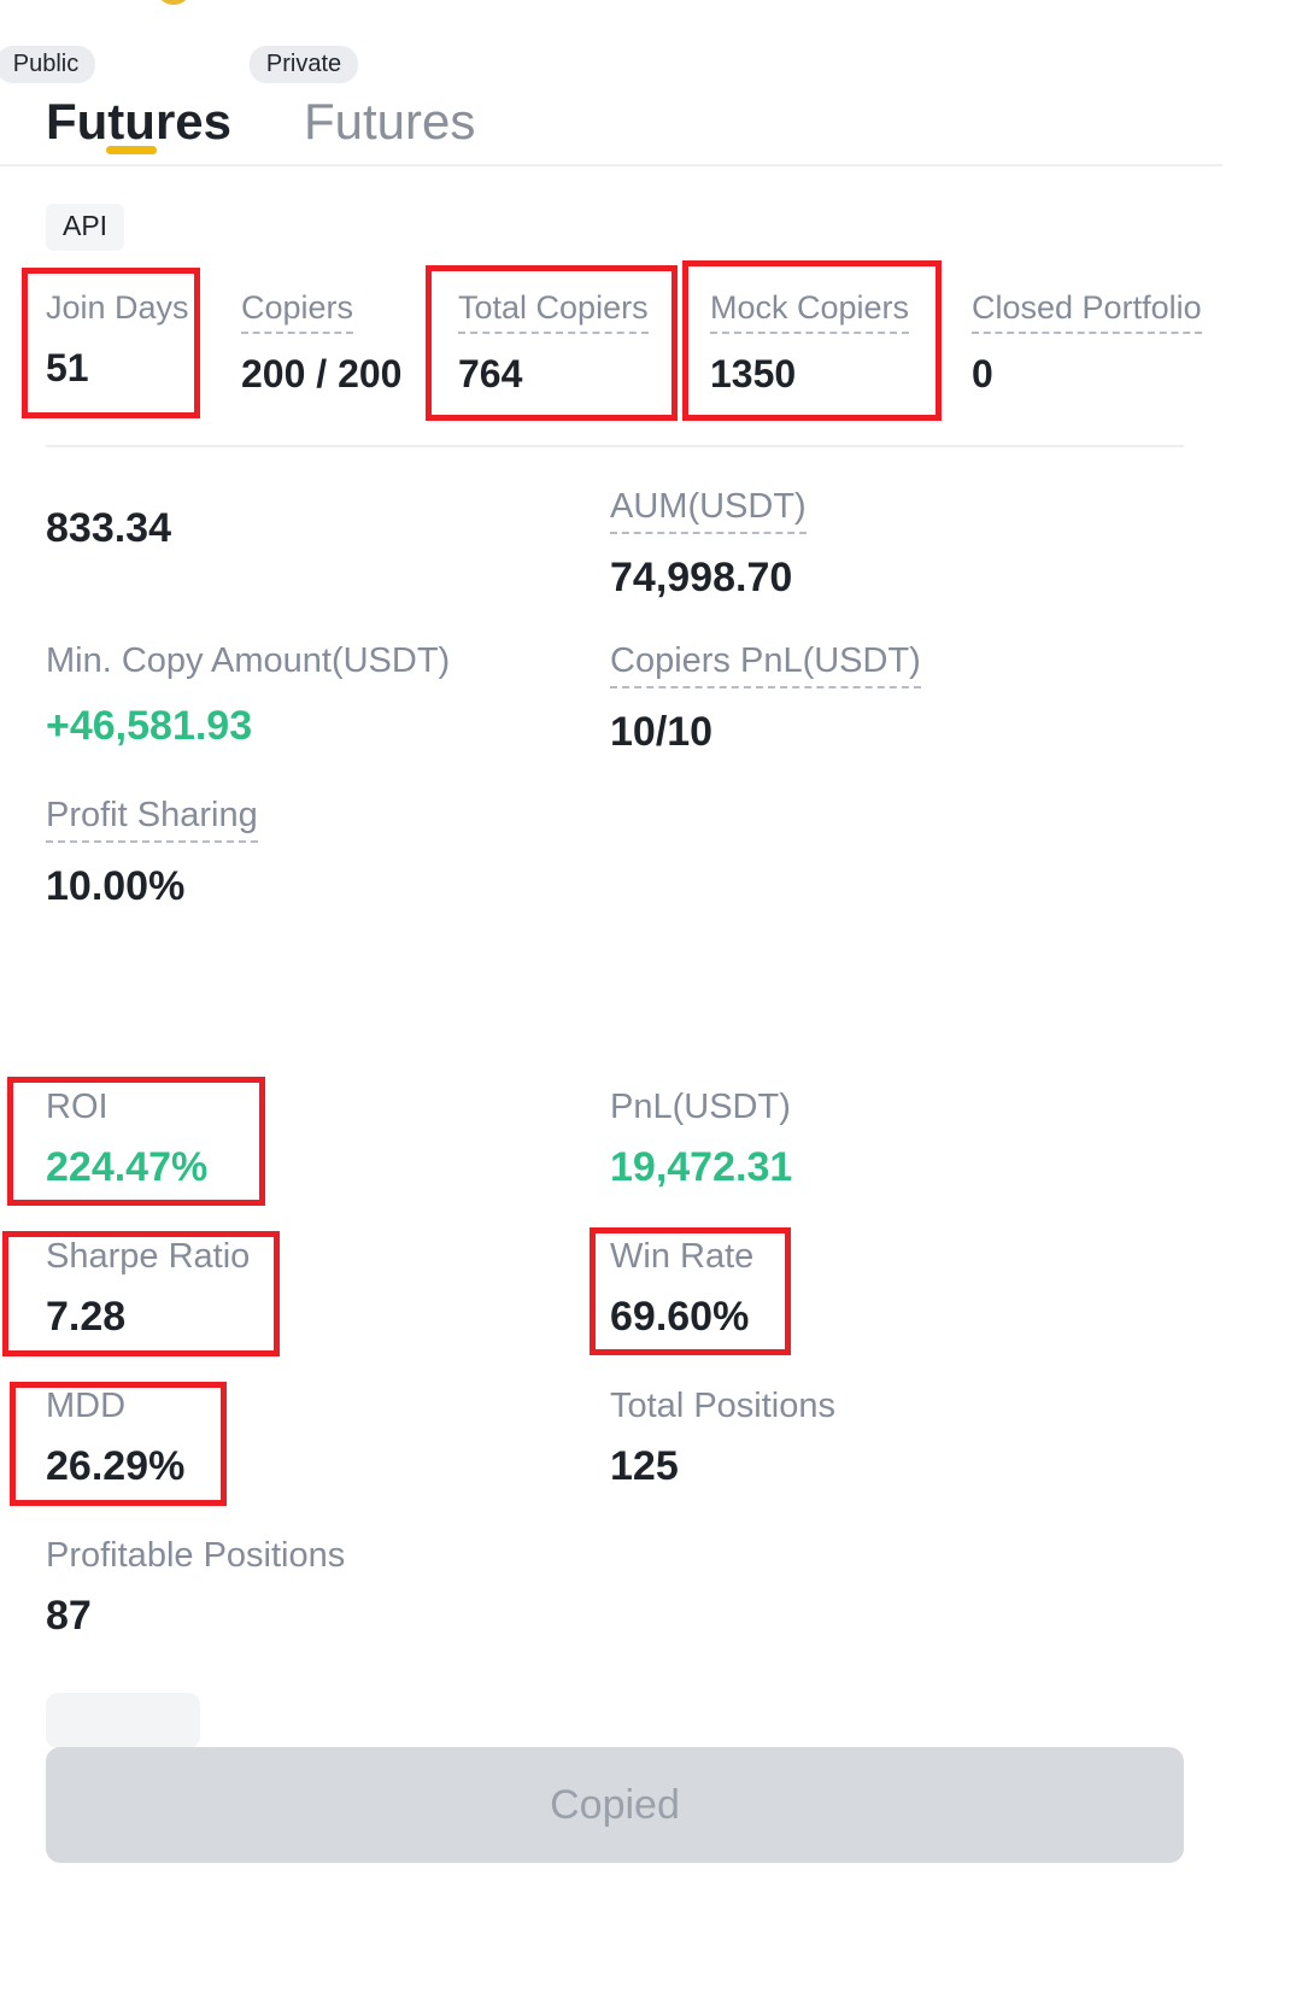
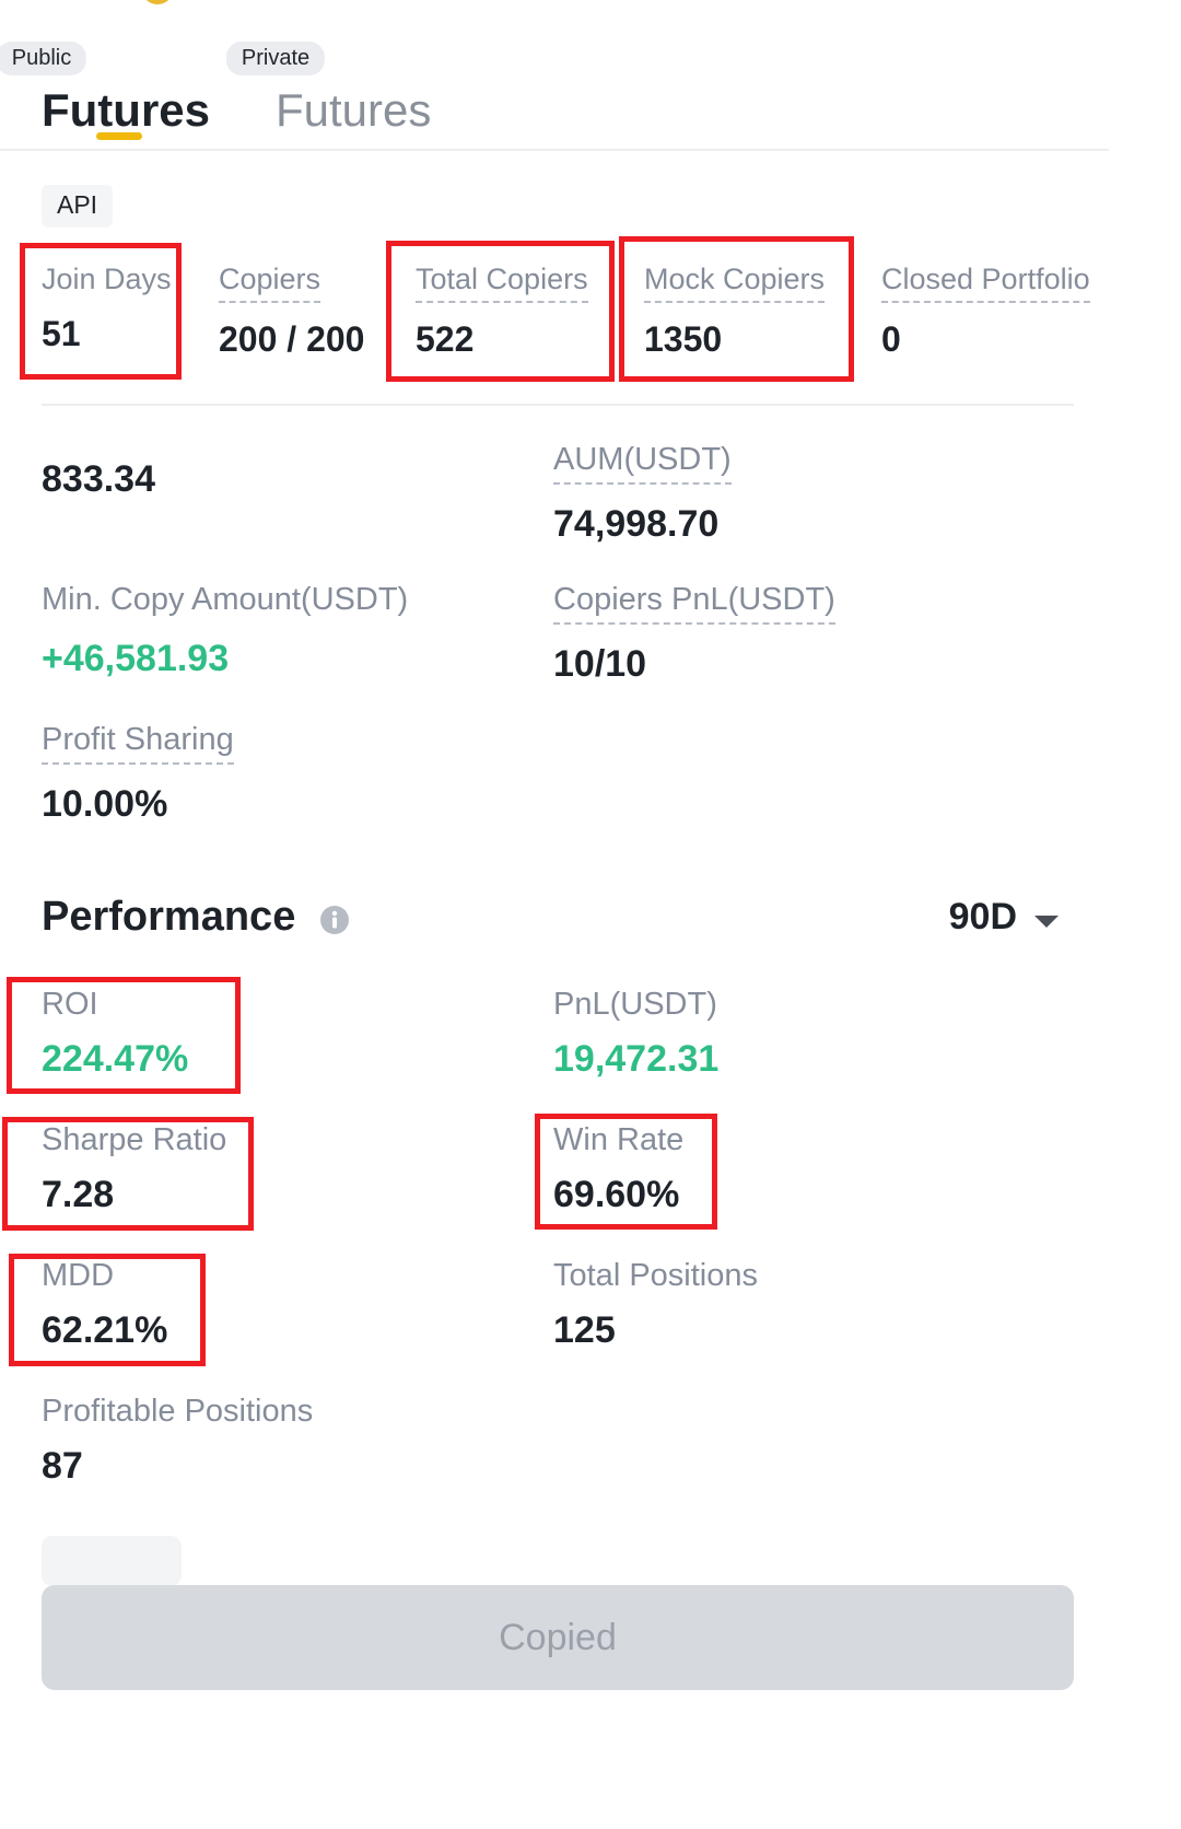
  Public
  Futures
  Private
  Futures
  API
  Join Days
  51
  Copiers
  200 / 200
  Total Copiers
- 764
+ 522
  Mock Copiers
  1350
  Closed Portfolio
  0
  833.34
  AUM(USDT)
  74,998.70
  Min. Copy Amount(USDT)
  +46,581.93
  Copiers PnL(USDT)
  10/10
  Profit Sharing
  10.00%
+ Performance
+ 90D
  ROI
  224.47%
  PnL(USDT)
  19,472.31
  Sharpe Ratio
  7.28
  Win Rate
  69.60%
  MDD
- 26.29%
+ 62.21%
  Total Positions
  125
  Profitable Positions
  87
  Copied
